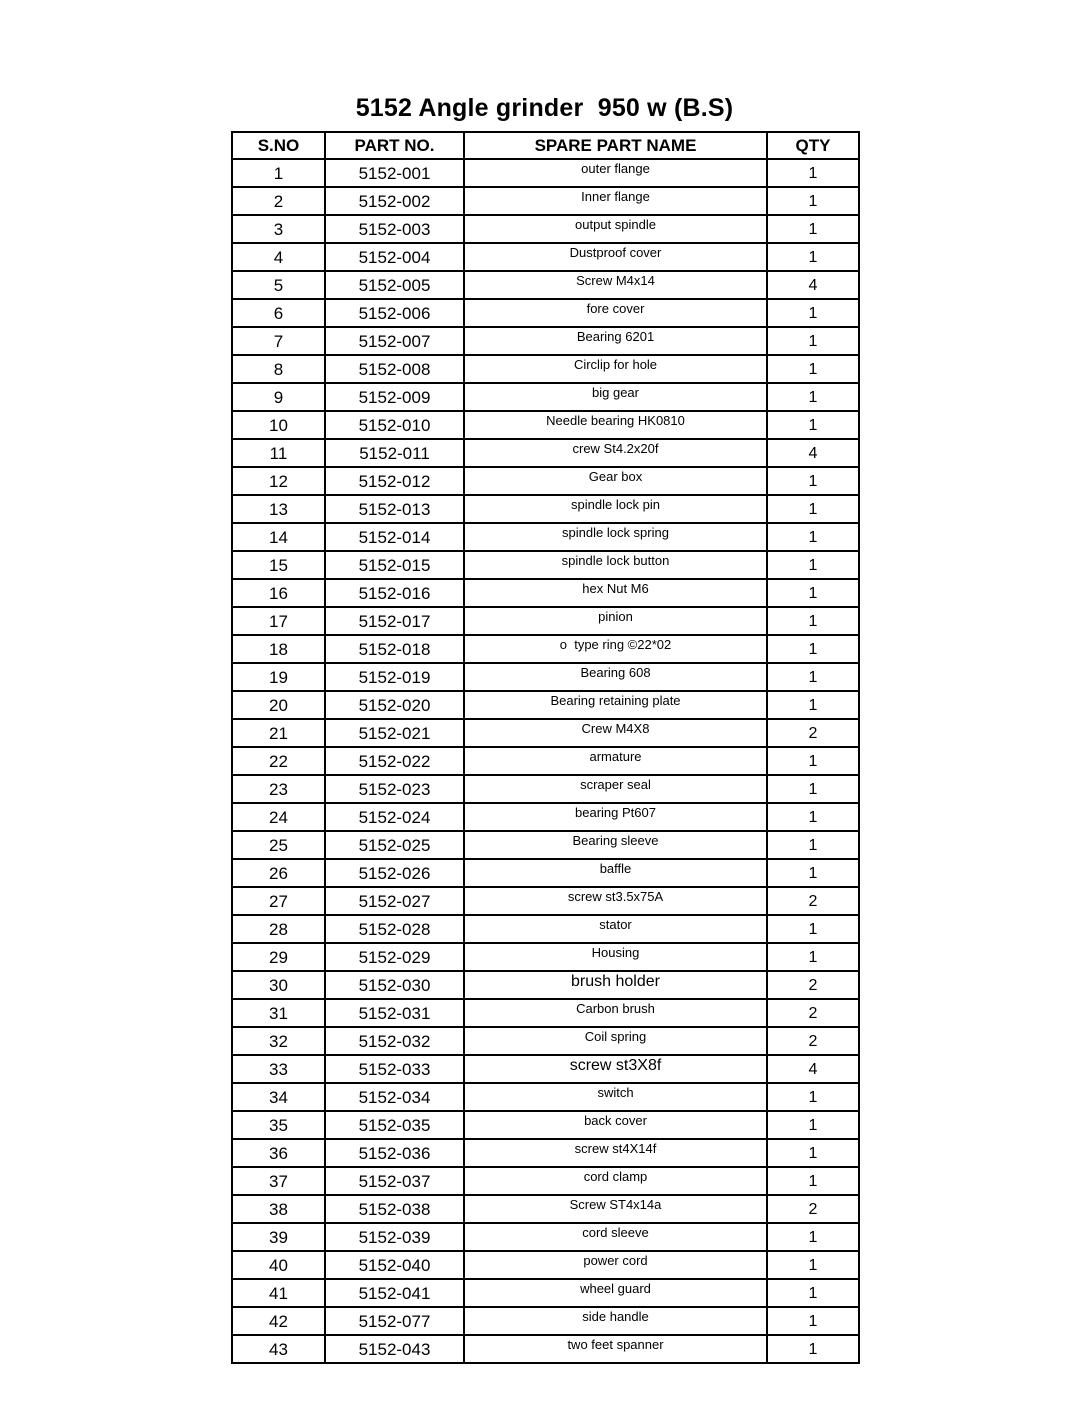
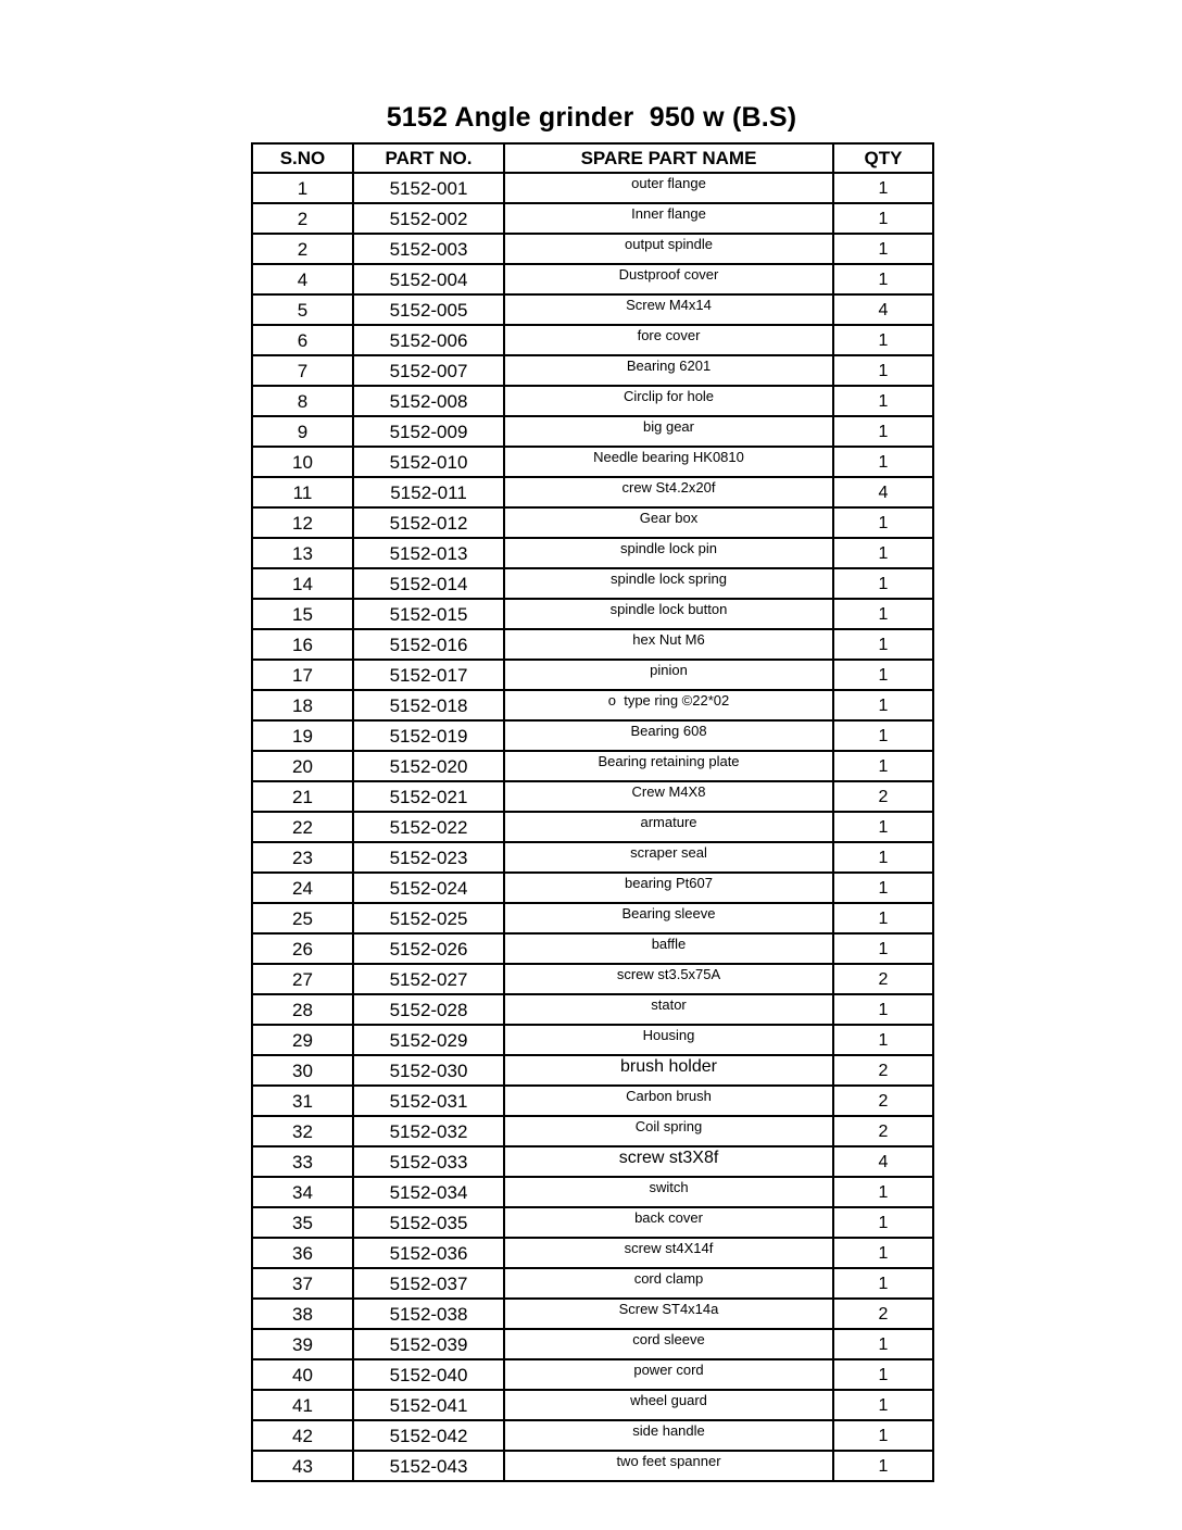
  5152 Angle grinder 950 w (B.S)
  S.NO	PART NO.	SPARE PART NAME	QTY
  1	5152-001	outer flange	1
  2	5152-002	Inner flange	1
- 3	5152-003	output spindle	1
+ 2	5152-003	output spindle	1
  4	5152-004	Dustproof cover	1
  5	5152-005	Screw M4x14	4
  6	5152-006	fore cover	1
  7	5152-007	Bearing 6201	1
  8	5152-008	Circlip for hole	1
  9	5152-009	big gear	1
  10	5152-010	Needle bearing HK0810	1
  11	5152-011	crew St4.2x20f	4
  12	5152-012	Gear box	1
  13	5152-013	spindle lock pin	1
  14	5152-014	spindle lock spring	1
  15	5152-015	spindle lock button	1
  16	5152-016	hex Nut M6	1
  17	5152-017	pinion	1
  18	5152-018	o type ring ©22*02	1
  19	5152-019	Bearing 608	1
  20	5152-020	Bearing retaining plate	1
  21	5152-021	Crew M4X8	2
  22	5152-022	armature	1
  23	5152-023	scraper seal	1
  24	5152-024	bearing Pt607	1
  25	5152-025	Bearing sleeve	1
  26	5152-026	baffle	1
  27	5152-027	screw st3.5x75A	2
  28	5152-028	stator	1
  29	5152-029	Housing	1
  30	5152-030	brush holder	2
  31	5152-031	Carbon brush	2
  32	5152-032	Coil spring	2
  33	5152-033	screw st3X8f	4
  34	5152-034	switch	1
  35	5152-035	back cover	1
  36	5152-036	screw st4X14f	1
  37	5152-037	cord clamp	1
  38	5152-038	Screw ST4x14a	2
  39	5152-039	cord sleeve	1
  40	5152-040	power cord	1
  41	5152-041	wheel guard	1
- 42	5152-077	side handle	1
+ 42	5152-042	side handle	1
  43	5152-043	two feet spanner	1
